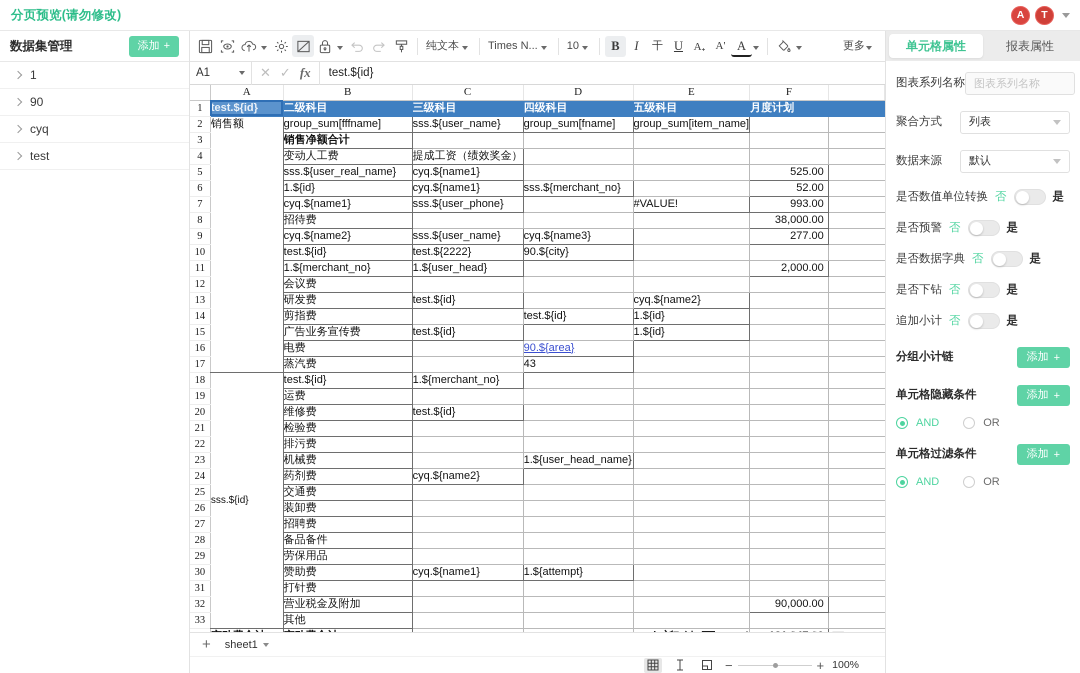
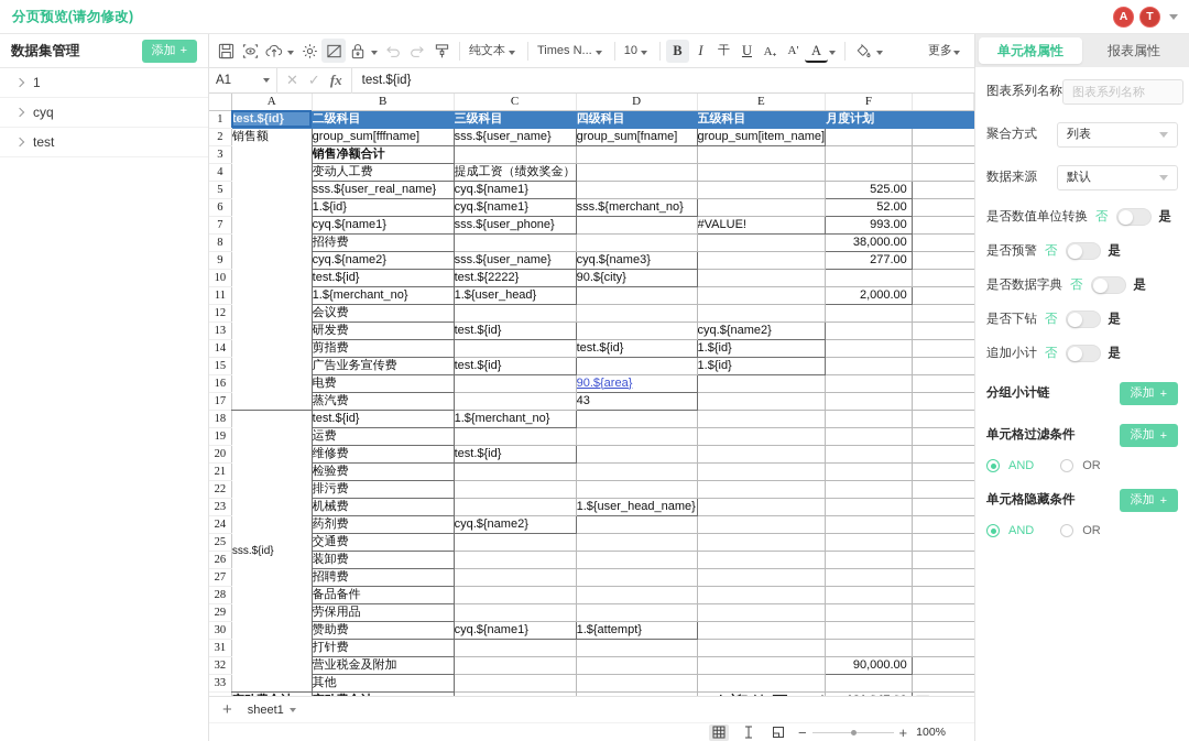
  分页预览(请勿修改)
  A
  T
  数据集管理
  添加
  +
  1
- 90
  cyq
  test
  纯文本
  Times N...
  10
  B
  I
  干
  U
  A₊
  A'
  A
  更多
  A1
  ✕
  ✓
  fx
  test.${id}
  	A	B	C	D	E	F
  1	test.${id}	二级科目	三级科目	四级科目	五级科目	月度计划
  2	销售额	group_sum[fffname]	sss.${user_name}	group_sum[fname]	group_sum[item_name]
  3	销售净额合计
  4	变动人工费	提成工资（绩效奖金）
  5	sss.${user_real_name}	cyq.${name1}			525.00
  6	1.${id}	cyq.${name1}	sss.${merchant_no}		52.00
  7	cyq.${name1}	sss.${user_phone}		#VALUE!	993.00
  8	招待费				38,000.00
  9	cyq.${name2}	sss.${user_name}	cyq.${name3}		277.00
  10	test.${id}	test.${2222}	90.${city}
  11	1.${merchant_no}	1.${user_head}			2,000.00
  12	会议费
  13	研发费	test.${id}		cyq.${name2}
  14	剪指费		test.${id}	1.${id}
  15	广告业务宣传费	test.${id}		1.${id}
  16	电费		90.${area}
  17	蒸汽费		43
  18	sss.${id}	test.${id}	1.${merchant_no}
  19	运费
  20	维修费	test.${id}
  21	检验费
  22	排污费
  23	机械费		1.${user_head_name}
  24	药剂费	cyq.${name2}
  25	交通费
  26	装卸费
  27	招聘费
  28	备品备件
  29	劳保用品
  30	赞助费	cyq.${name1}	1.${attempt}
  31	打针费
  32	营业税金及附加				90,000.00
  33	其他
  +
  sheet1
  −
  +
  100%
  单元格属性
  报表属性
  图表系列名称
  图表系列名称
  聚合方式
  列表
  数据来源
  默认
  是否数值单位转换
  否
  是
  是否预警
  否
  是
  是否数据字典
  否
  是
  是否下钻
  否
  是
  追加小计
  否
  是
  分组小计链
  添加
  +
- 单元格隐藏条件
+ 单元格过滤条件
  添加
  +
  AND
  OR
- 单元格过滤条件
+ 单元格隐藏条件
  添加
  +
  AND
  OR
